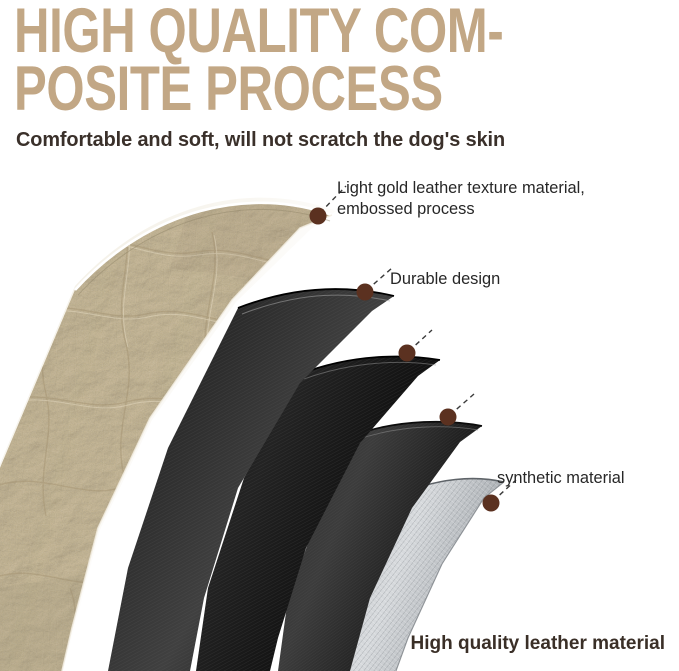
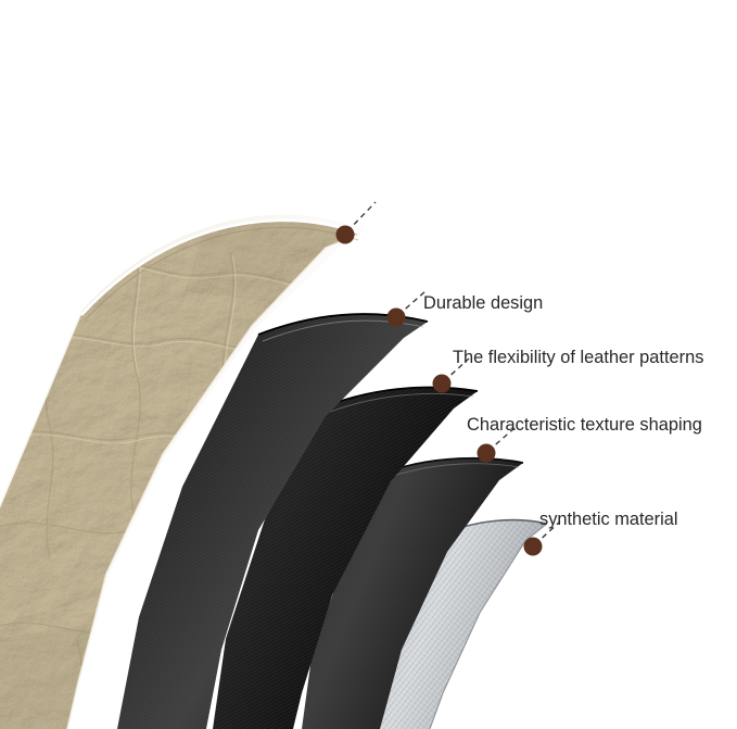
- HIGH QUALITY COM-
- POSITE PROCESS
- Comfortable and soft, will not scratch the dog's skin
- Light gold leather texture material,
- embossed process
  Durable design
+ The flexibility of leather patterns
+ Characteristic texture shaping
  synthetic material
- High quality leather material
